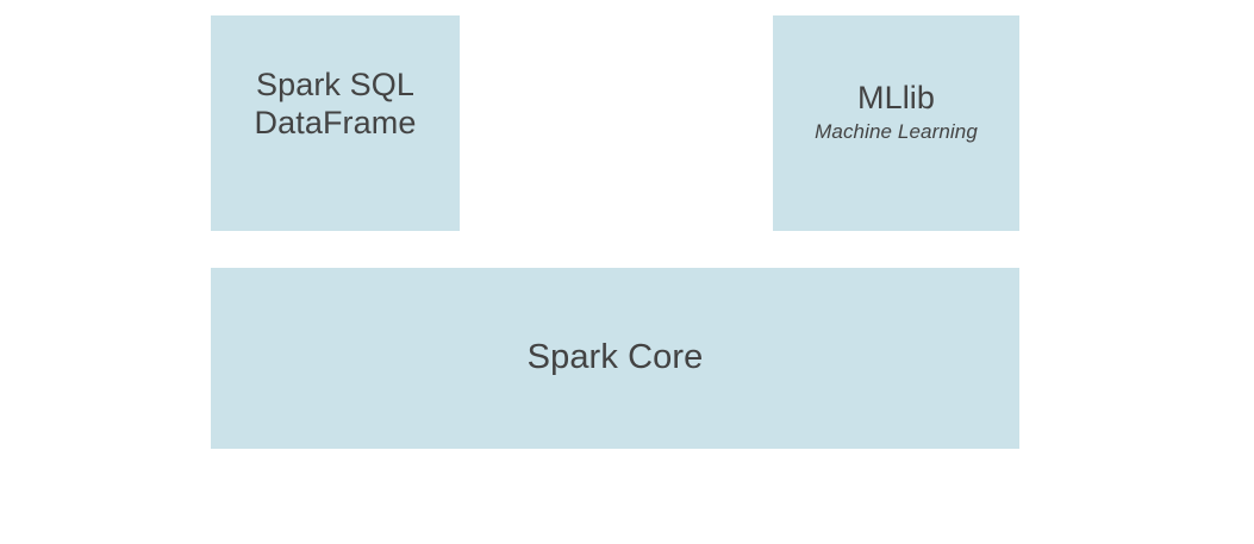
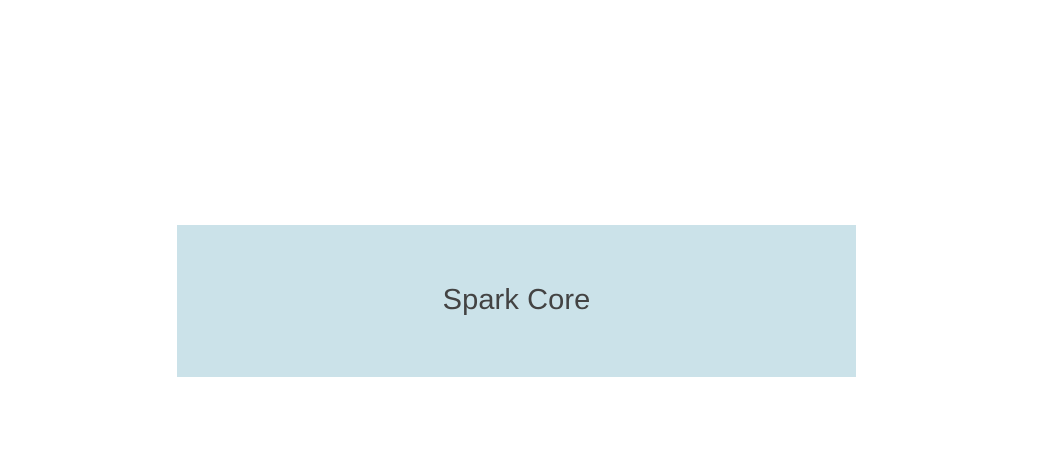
- Spark SQL
- DataFrame
- MLlib
- Machine Learning
  Spark Core
